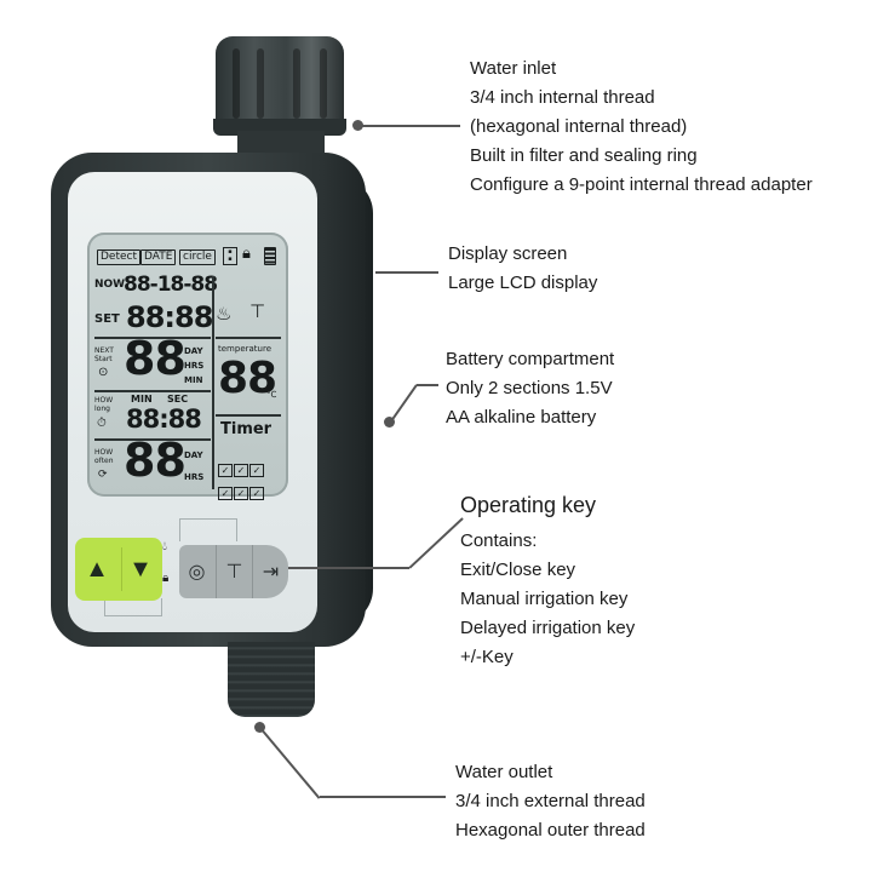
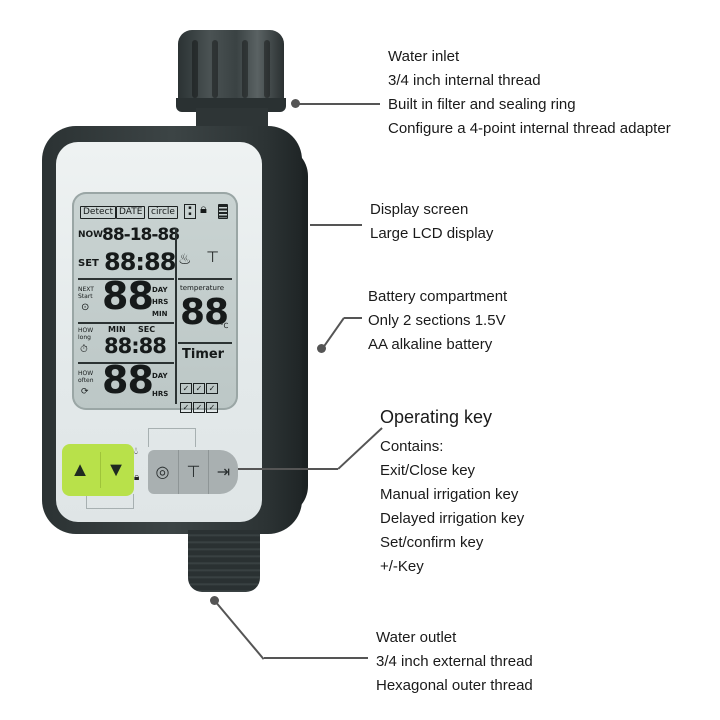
  Detect
  DATE
  circle
  🔒︎
  NOW
  88-18-88
  SET
  88:88
  ⊙
  88
  DAY
  HRS
  MIN
  ⏱︎
  MIN
  SEC
  88:88
  ⟳
  88
  DAY
  HRS
  ♨
  ⊤
  temperature
  88
  °C
  Timer
  ✓ ✓ ✓✓ ✓ ✓
  💧︎
  🔒︎
  ▲
  ▼
  ◎
  ⊤
  ⇥
  Water inlet
  3/4 inch internal thread
- (hexagonal internal thread)
  Built in filter and sealing ring
- Configure a 9-point internal thread adapter
+ Configure a 4-point internal thread adapter
  Display screen
  Large LCD display
  Battery compartment
  Only 2 sections 1.5V
  AA alkaline battery
  Operating key
  Contains:
  Exit/Close key
  Manual irrigation key
  Delayed irrigation key
+ Set/confirm key
  +/-Key
  Water outlet
  3/4 inch external thread
  Hexagonal outer thread
